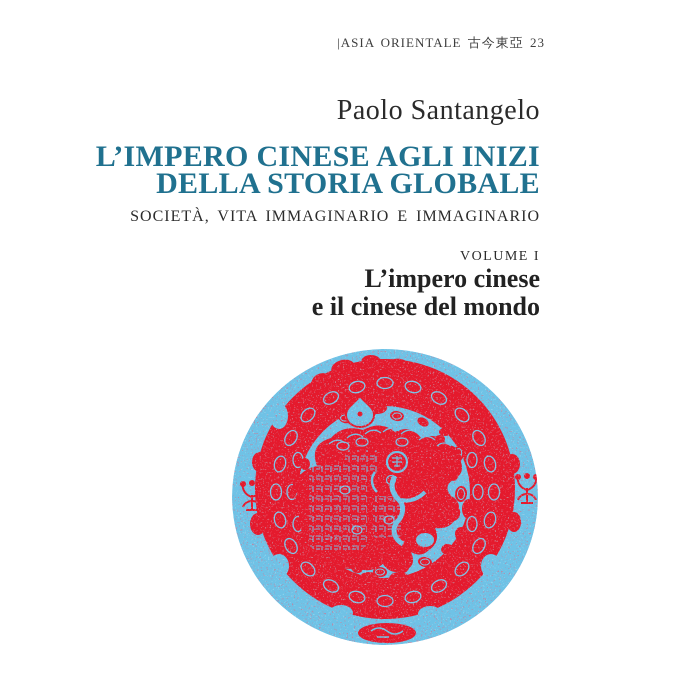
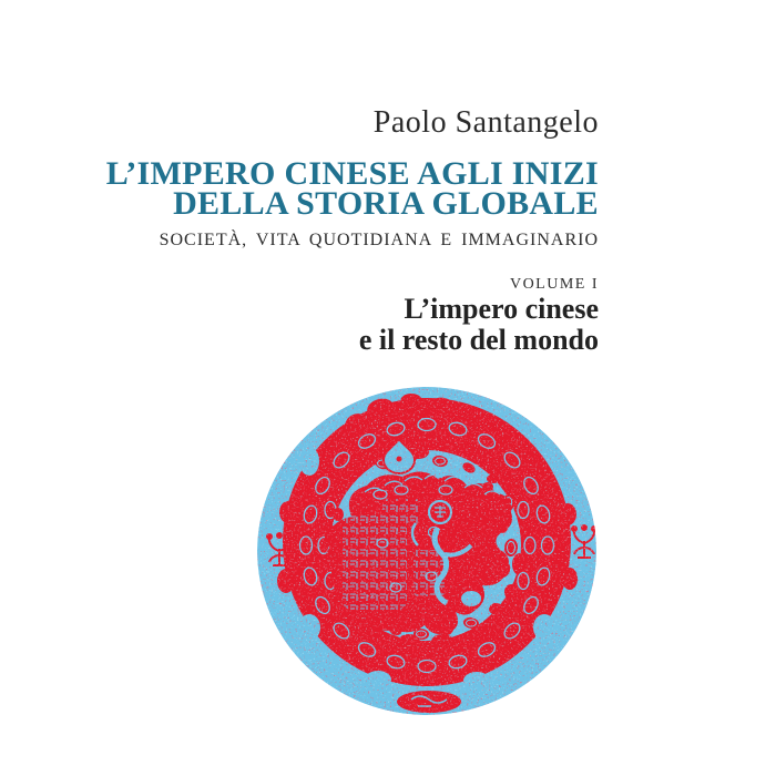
- |ASIA ORIENTALE 古今東亞 23
  Paolo Santangelo
  L’IMPERO CINESE AGLI INIZI
  DELLA STORIA GLOBALE
- SOCIETÀ, VITA IMMAGINARIO E IMMAGINARIO
+ SOCIETÀ, VITA QUOTIDIANA E IMMAGINARIO
  VOLUME I
  L’impero cinese
- e il cinese del mondo
+ e il resto del mondo
